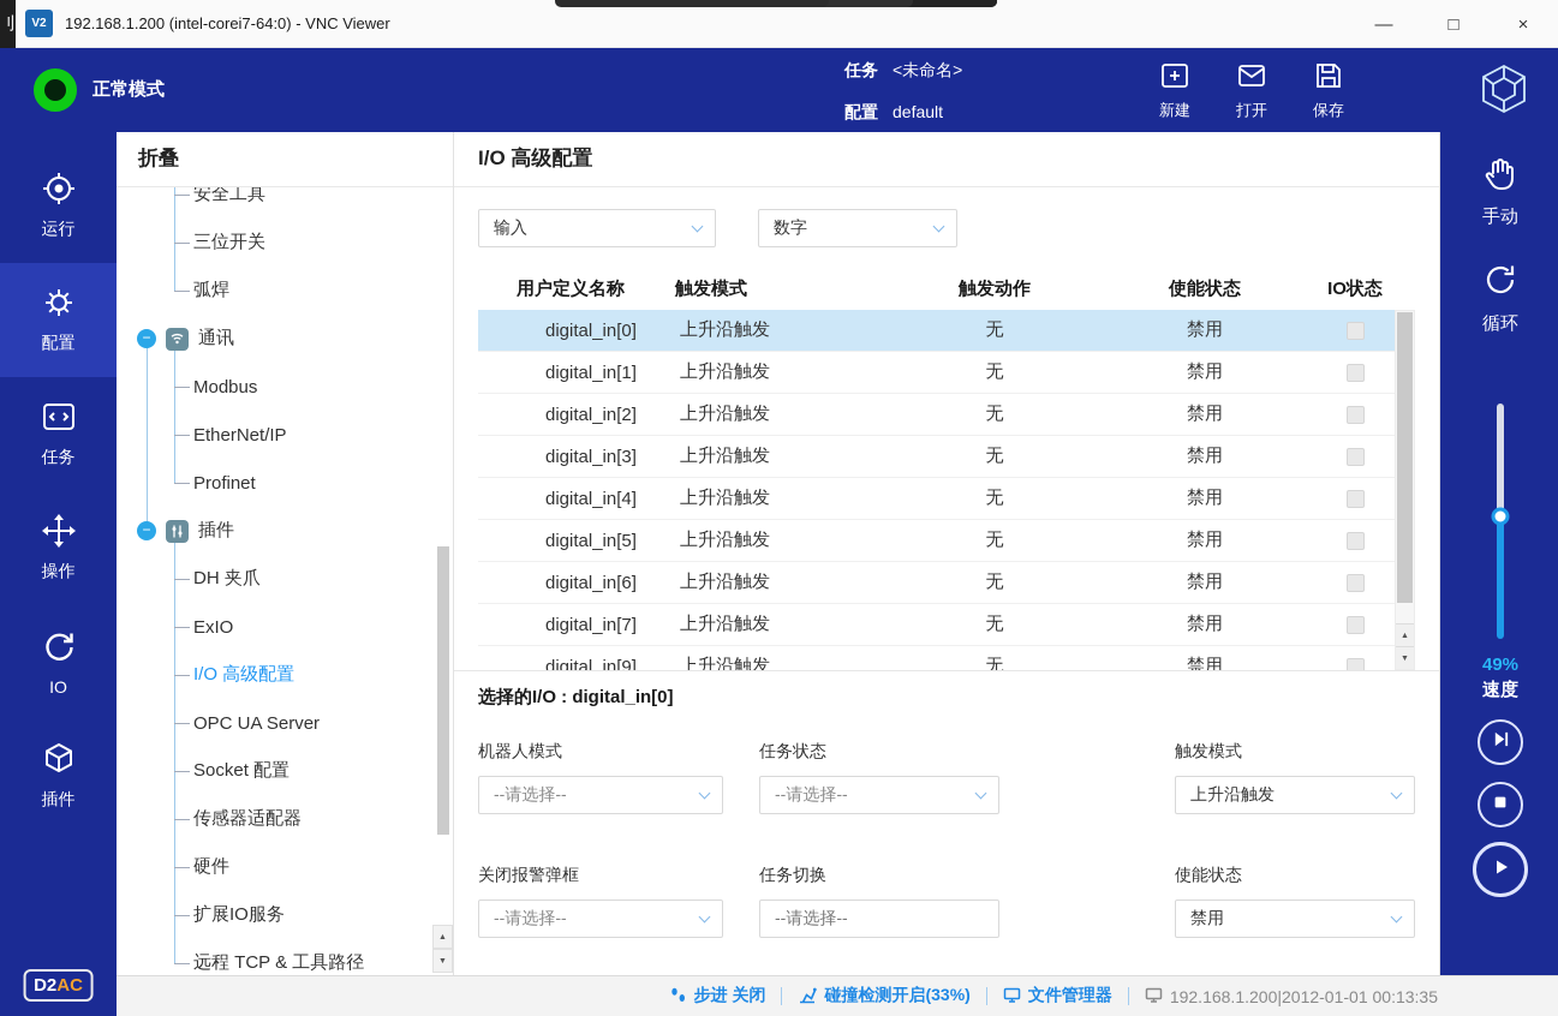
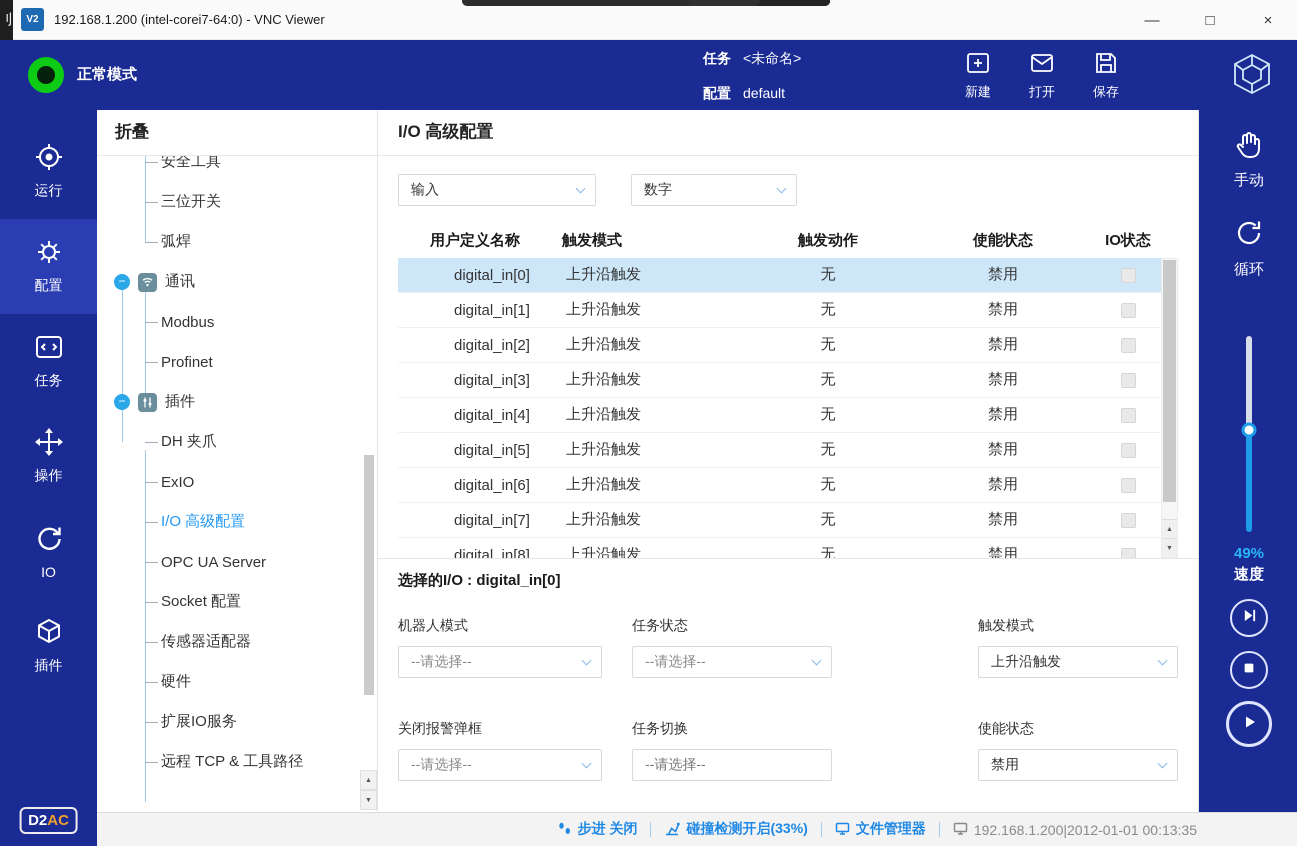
  刂
  V2
  192.168.1.200 (intel-corei7-64:0) - VNC Viewer
  —
  □
  ×
  正常模式
  任务
  <未命名>
  配置
  default
  新建
  打开
  保存
  运行
  配置
  任务
  操作
  IO
  插件
  D2AC
  折叠
  安全工具
  三位开关
  弧焊
  −
  通讯
  Modbus
- EtherNet/IP
  Profinet
  −
  插件
  DH 夹爪
  ExIO
  I/O 高级配置
  OPC UA Server
  Socket 配置
  传感器适配器
  硬件
  扩展IO服务
  远程 TCP & 工具路径
  I/O 高级配置
  输入
  数字
  用户定义名称
  触发模式
  触发动作
  使能状态
  IO状态
  digital_in[0]
  上升沿触发
  无
  禁用
  digital_in[1]
  上升沿触发
  无
  禁用
  digital_in[2]
  上升沿触发
  无
  禁用
  digital_in[3]
  上升沿触发
  无
  禁用
  digital_in[4]
  上升沿触发
  无
  禁用
  digital_in[5]
  上升沿触发
  无
  禁用
  digital_in[6]
  上升沿触发
  无
  禁用
  digital_in[7]
  上升沿触发
  无
  禁用
- digital_in[9]
+ digital_in[8]
  上升沿触发
  无
  禁用
  选择的I/O : digital_in[0]
  机器人模式
  --请选择--
  任务状态
  --请选择--
  触发模式
  上升沿触发
  关闭报警弹框
  --请选择--
  任务切换
  --请选择--
  使能状态
  禁用
  手动
  循环
  49%
  速度
  步进 关闭
  碰撞检测开启(33%)
  文件管理器
  192.168.1.200|2012-01-01 00:13:35
